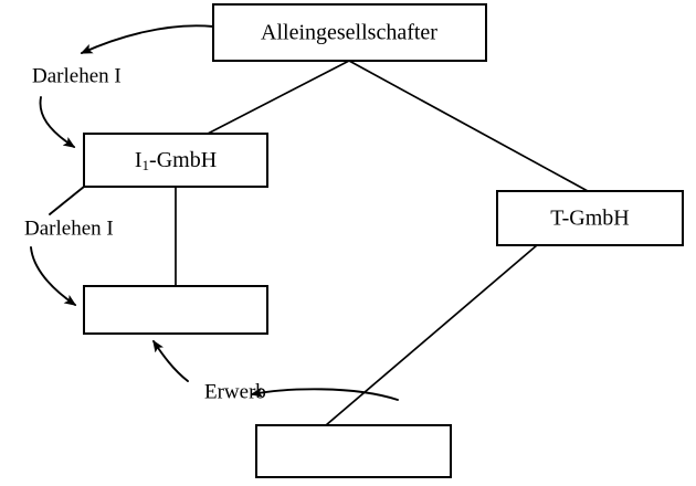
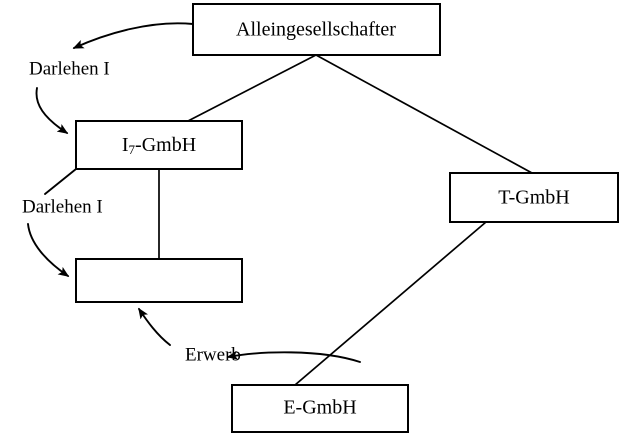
  Alleingesellschafter
- I1-GmbH
+ I7-GmbH
  T-GmbH
+ E-GmbH
  Darlehen I
  Darlehen I
  Erwerb
